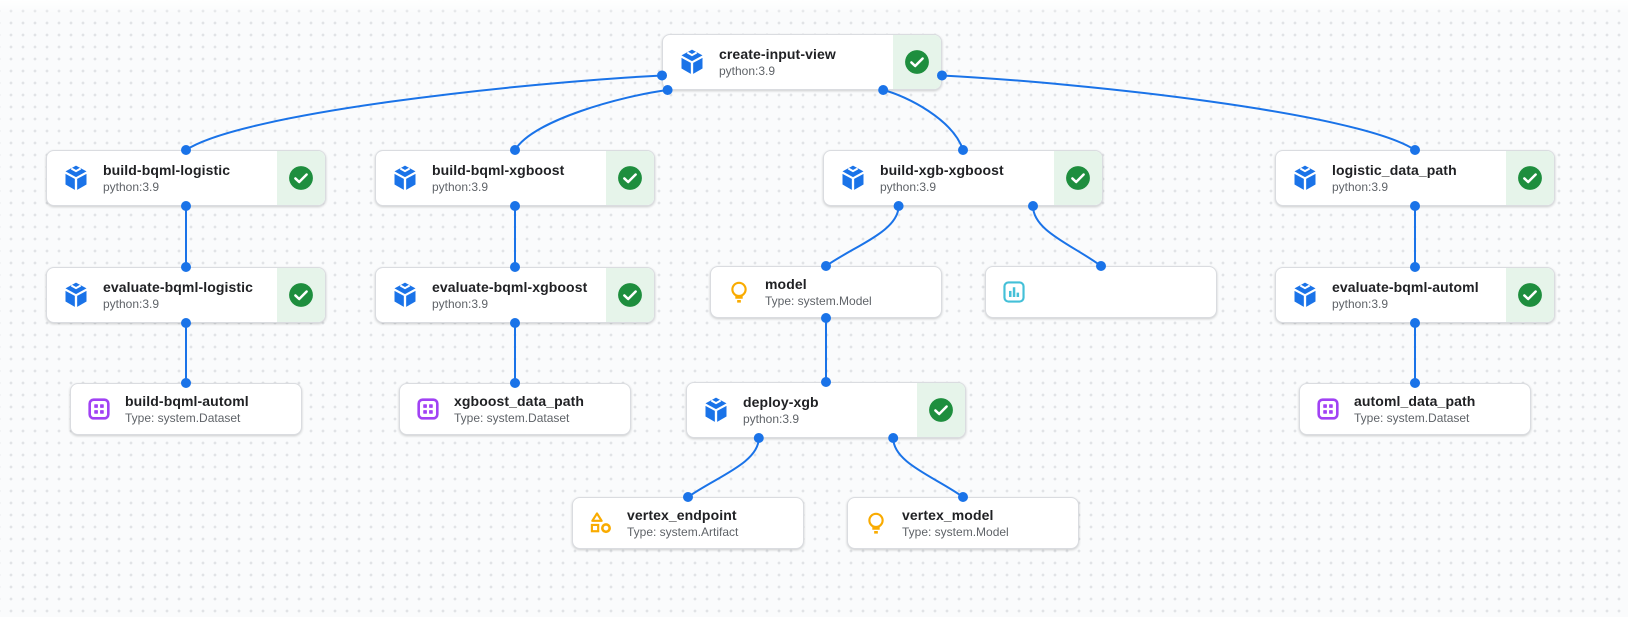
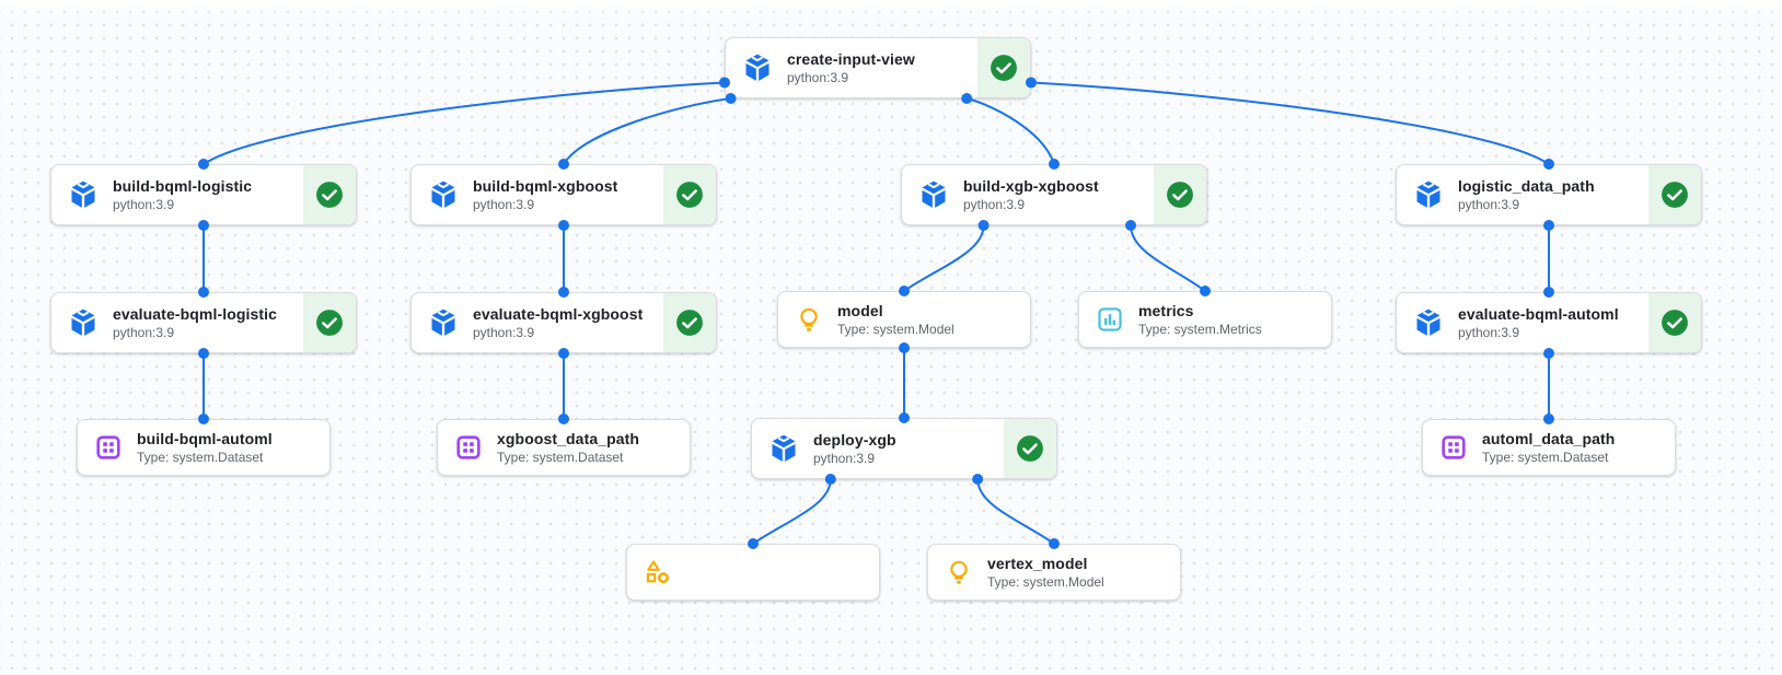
  create-input-view
  python:3.9
  build-bqml-logistic
  python:3.9
  build-bqml-xgboost
  python:3.9
  build-xgb-xgboost
  python:3.9
  logistic_data_path
  python:3.9
  evaluate-bqml-logistic
  python:3.9
  evaluate-bqml-xgboost
  python:3.9
  model
  Type: system.Model
+ metrics
+ Type: system.Metrics
  evaluate-bqml-automl
  python:3.9
  build-bqml-automl
  Type: system.Dataset
  xgboost_data_path
  Type: system.Dataset
  deploy-xgb
  python:3.9
  automl_data_path
  Type: system.Dataset
- vertex_endpoint
- Type: system.Artifact
  vertex_model
  Type: system.Model
